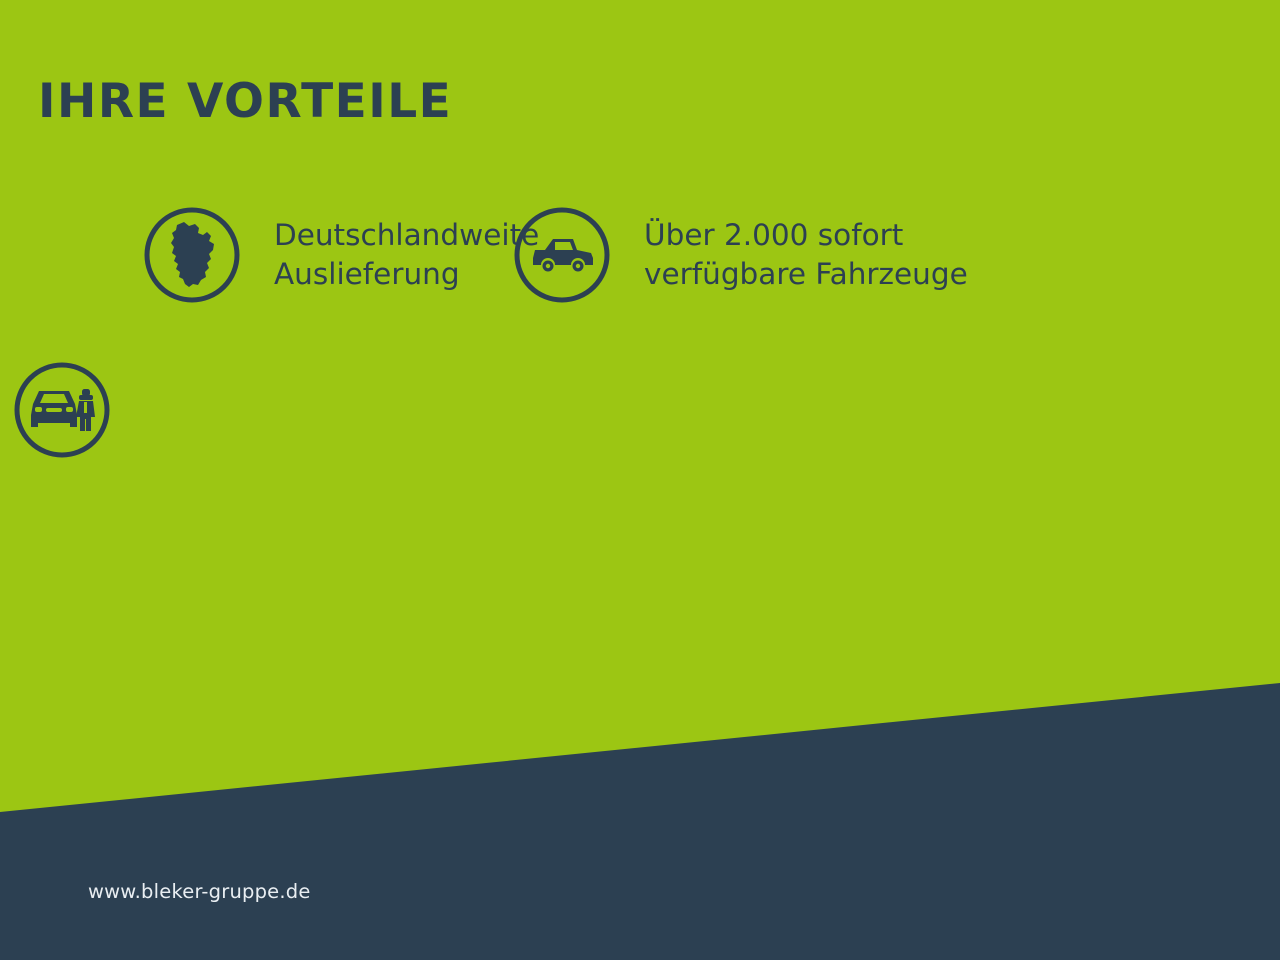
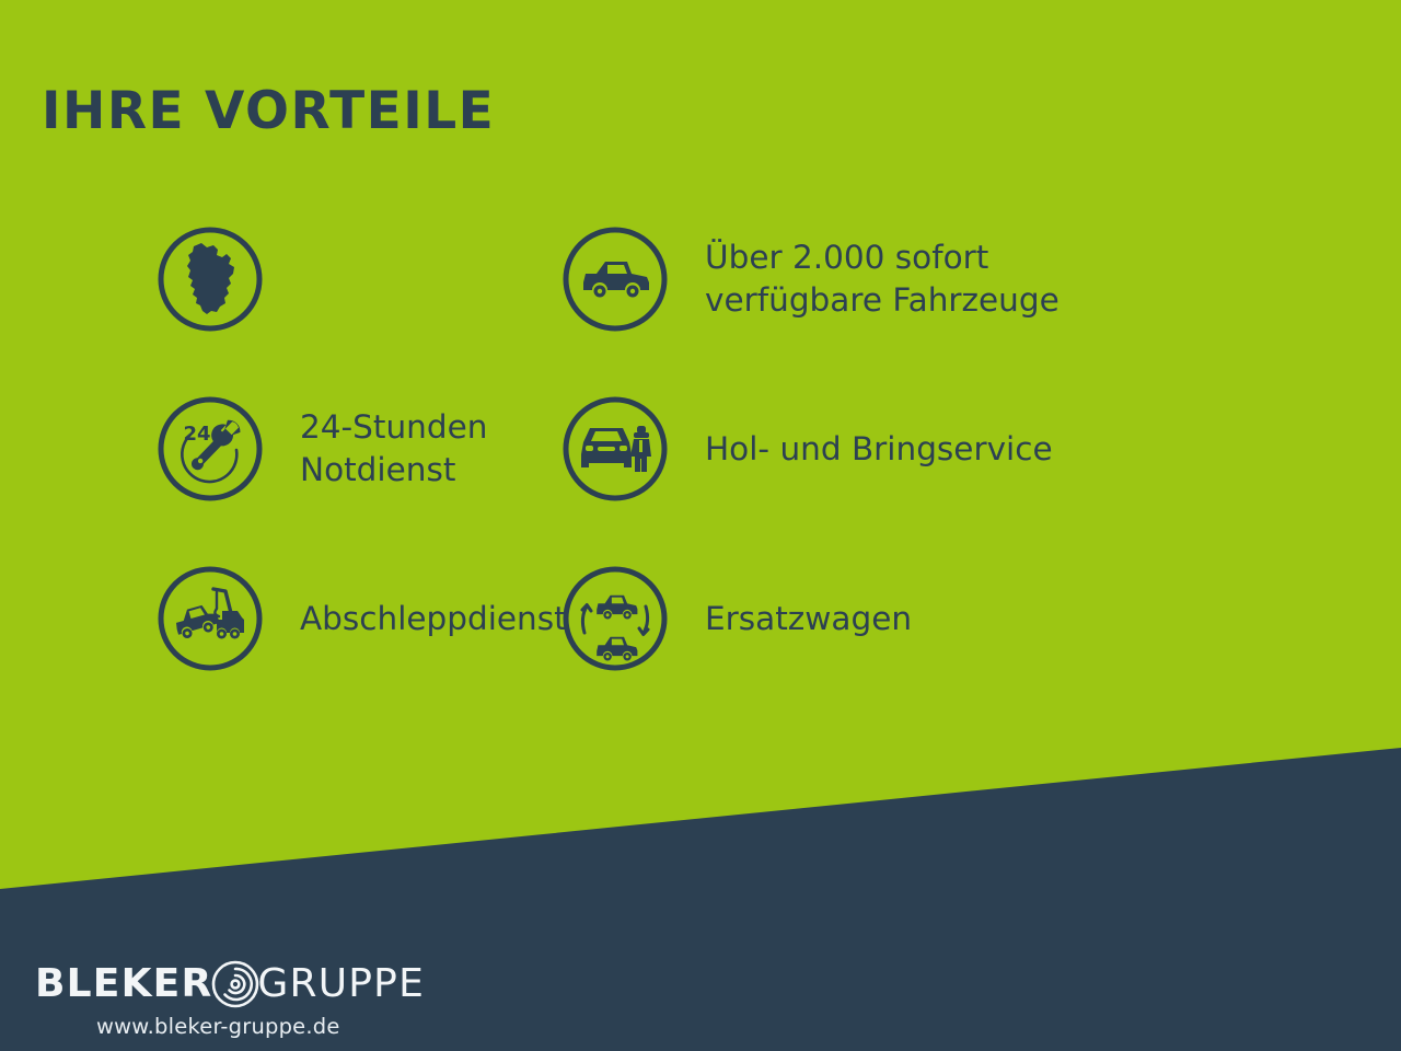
  IHRE VORTEILE
- Deutschlandweite
- Auslieferung
  Über 2.000 sofort
  verfügbare Fahrzeuge
+ 24
+ 24-Stunden
+ Notdienst
+ Hol- und Bringservice
+ Abschleppdienst
+ Ersatzwagen
+ BLEKER
+ GRUPPE
  www.bleker-gruppe.de
